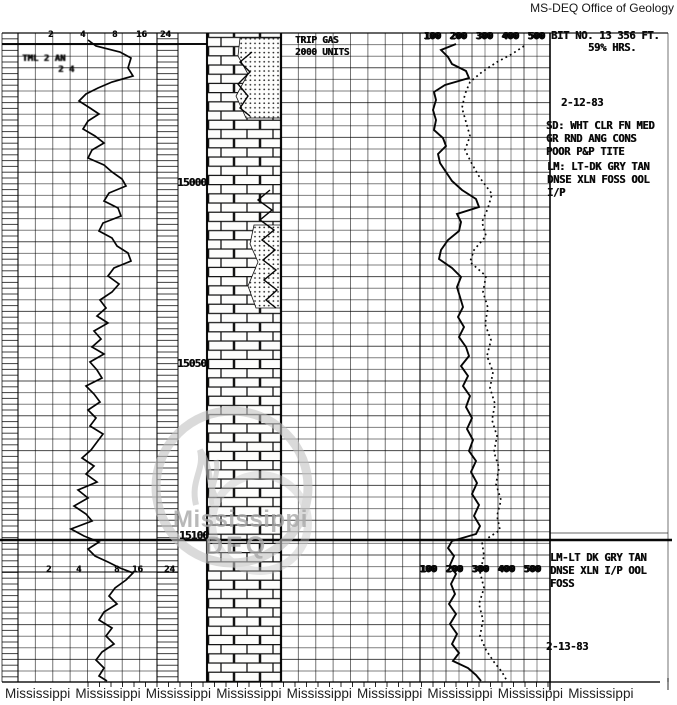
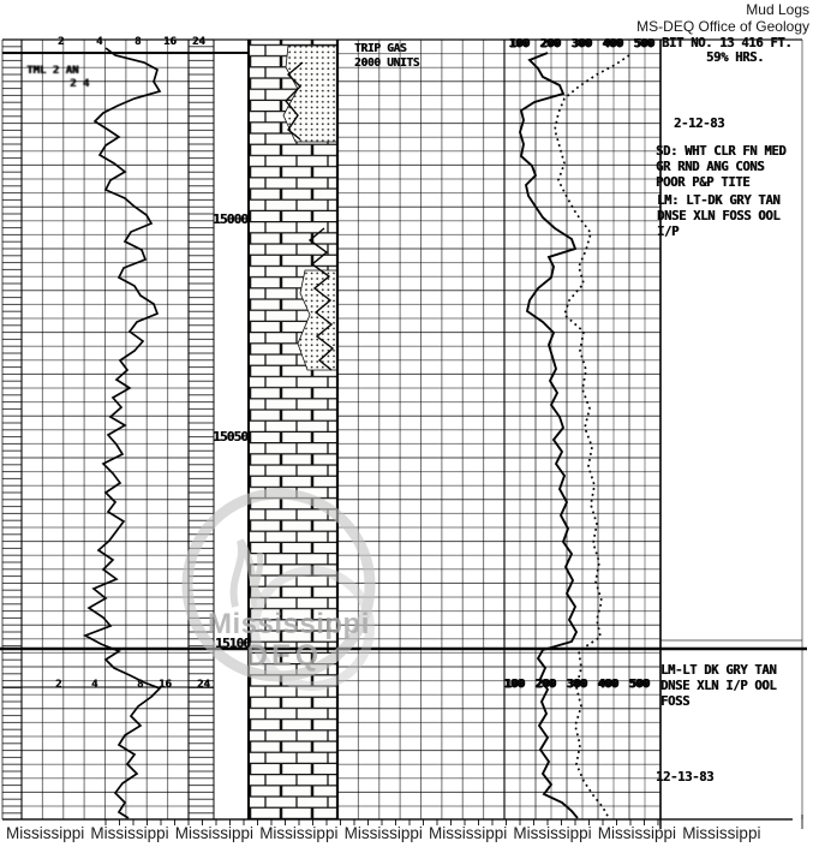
+ Mud Logs
  MS-DEQ Office of Geology
  Mississippi
  DEQ
  15000
  15050
  15100
  TRIP GAS
  2000 UNITS
  TML 2 AN
  2 4
- BIT NO. 13 356 FT.
+ BIT NO. 13 416 FT.
  59% HRS.
  2-12-83
  SD: WHT CLR FN MED
  GR RND ANG CONS
  POOR P&P TITE
  LM: LT-DK GRY TAN
  DNSE XLN FOSS OOL
  I/P
  LM-LT DK GRY TAN
  DNSE XLN I/P OOL
  FOSS
- 2-13-83
+ 12-13-83
  2
  4
  8
  16
  24
  2
  4
  8
  16
  24
  100
  200
  300
  400
  500
  100
  200
  300
  400
  500
  Mississippi
  Mississippi
  Mississippi
  Mississippi
  Mississippi
  Mississippi
  Mississippi
  Mississippi
  Mississippi
